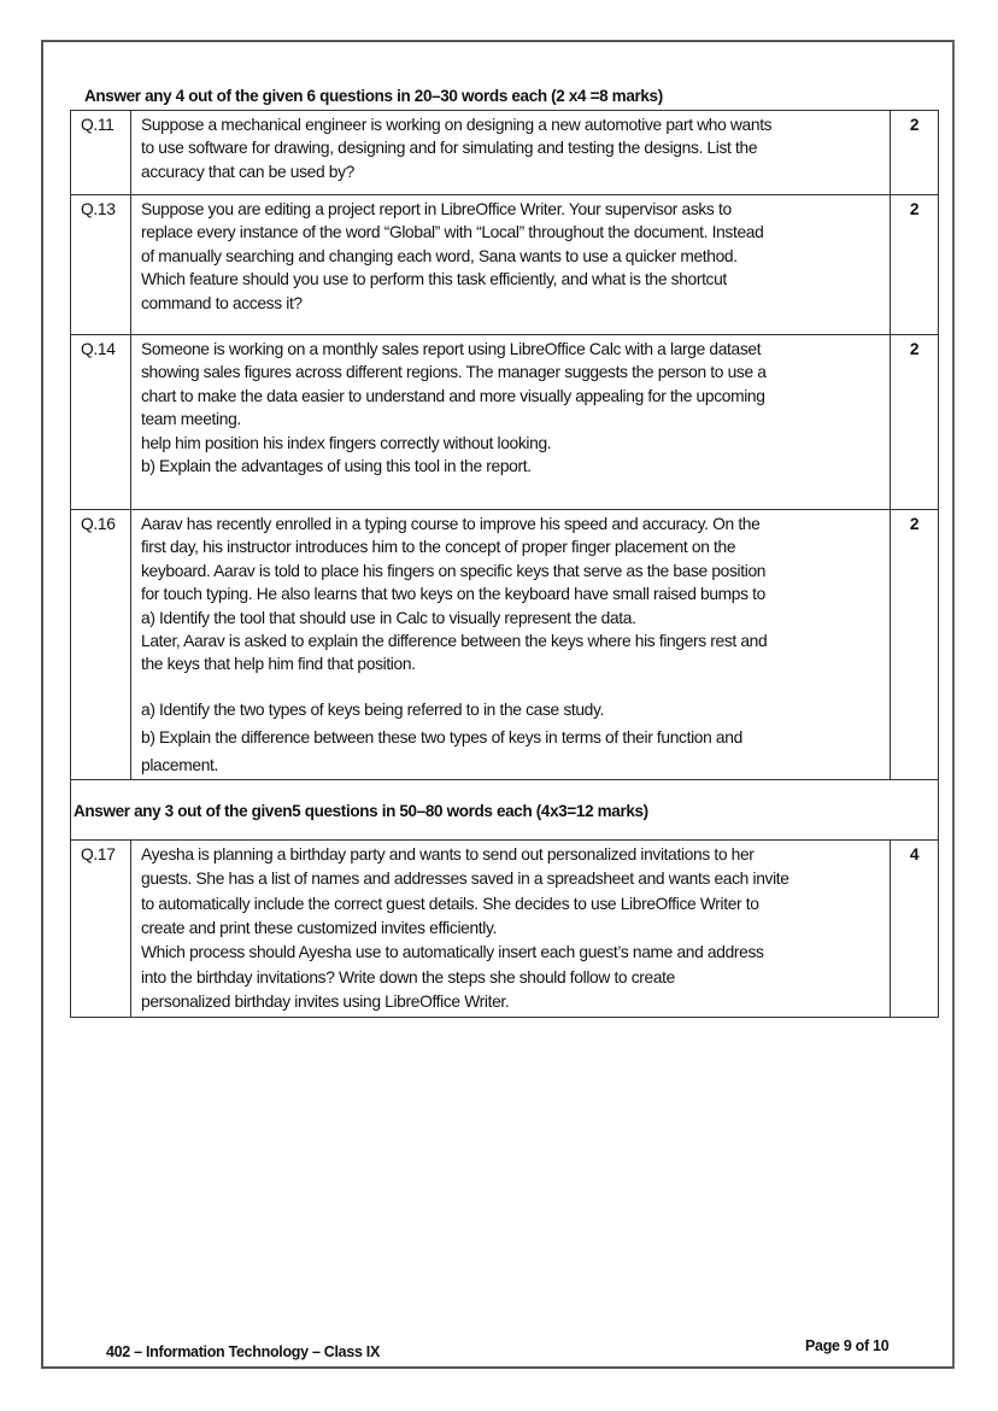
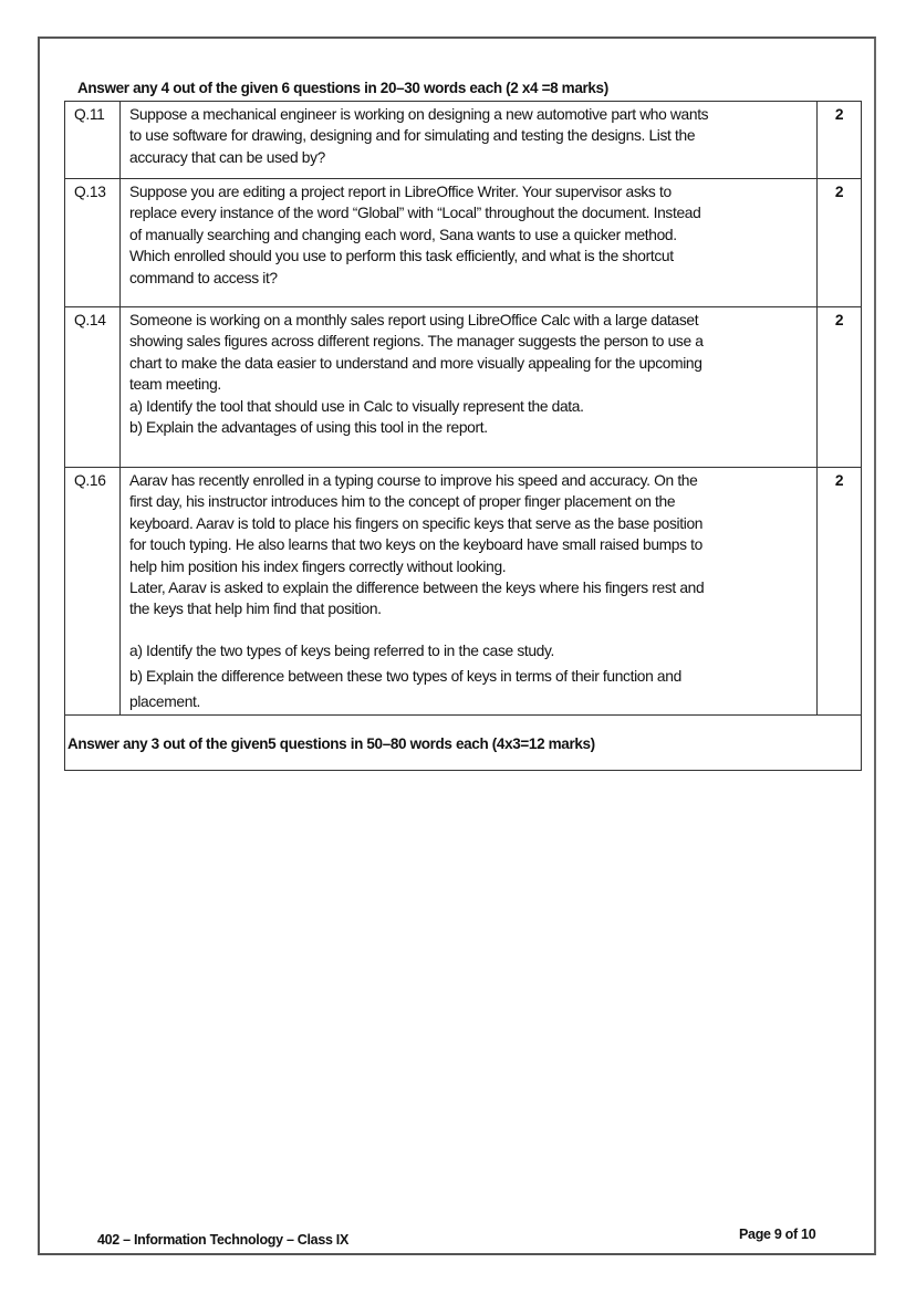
  Answer any 4 out of the given 6 questions in 20–30 words each (2 x4 =8 marks)
  Q.11	Suppose a mechanical engineer is working on designing a new automotive part who wants to use software for drawing, designing and for simulating and testing the designs. List the accuracy that can be used by?	2
- Q.13	Suppose you are editing a project report in LibreOffice Writer. Your supervisor asks to replace every instance of the word “Global” with “Local” throughout the document. Instead of manually searching and changing each word, Sana wants to use a quicker method. Which feature should you use to perform this task efficiently, and what is the shortcut command to access it?	2
+ Q.13	Suppose you are editing a project report in LibreOffice Writer. Your supervisor asks to replace every instance of the word “Global” with “Local” throughout the document. Instead of manually searching and changing each word, Sana wants to use a quicker method. Which enrolled should you use to perform this task efficiently, and what is the shortcut command to access it?	2
- Q.14	Someone is working on a monthly sales report using LibreOffice Calc with a large dataset showing sales figures across different regions. The manager suggests the person to use a chart to make the data easier to understand and more visually appealing for the upcoming team meeting. help him position his index fingers correctly without looking. b) Explain the advantages of using this tool in the report.	2
+ Q.14	Someone is working on a monthly sales report using LibreOffice Calc with a large dataset showing sales figures across different regions. The manager suggests the person to use a chart to make the data easier to understand and more visually appealing for the upcoming team meeting. a) Identify the tool that should use in Calc to visually represent the data. b) Explain the advantages of using this tool in the report.	2
- Q.16	Aarav has recently enrolled in a typing course to improve his speed and accuracy. On the first day, his instructor introduces him to the concept of proper finger placement on the keyboard. Aarav is told to place his fingers on specific keys that serve as the base position for touch typing. He also learns that two keys on the keyboard have small raised bumps to a) Identify the tool that should use in Calc to visually represent the data. Later, Aarav is asked to explain the difference between the keys where his fingers rest and the keys that help him find that position. a) Identify the two types of keys being referred to in the case study. b) Explain the difference between these two types of keys in terms of their function and placement.	2
+ Q.16	Aarav has recently enrolled in a typing course to improve his speed and accuracy. On the first day, his instructor introduces him to the concept of proper finger placement on the keyboard. Aarav is told to place his fingers on specific keys that serve as the base position for touch typing. He also learns that two keys on the keyboard have small raised bumps to help him position his index fingers correctly without looking. Later, Aarav is asked to explain the difference between the keys where his fingers rest and the keys that help him find that position. a) Identify the two types of keys being referred to in the case study. b) Explain the difference between these two types of keys in terms of their function and placement.	2
  Answer any 3 out of the given5 questions in 50–80 words each (4x3=12 marks)
- Q.17	Ayesha is planning a birthday party and wants to send out personalized invitations to her guests. She has a list of names and addresses saved in a spreadsheet and wants each invite to automatically include the correct guest details. She decides to use LibreOffice Writer to create and print these customized invites efficiently. Which process should Ayesha use to automatically insert each guest’s name and address into the birthday invitations? Write down the steps she should follow to create personalized birthday invites using LibreOffice Writer.	4
  402 – Information Technology – Class IX
  Page 9 of 10
